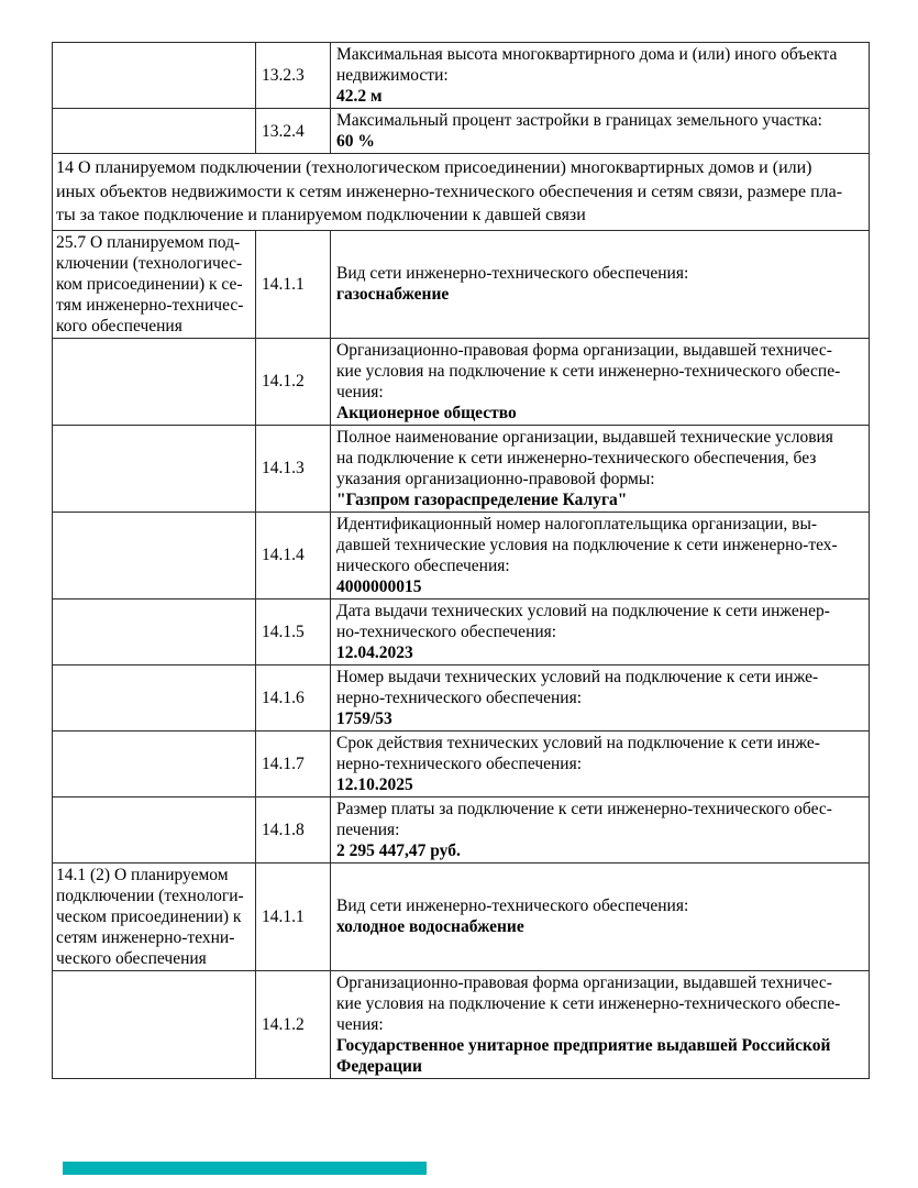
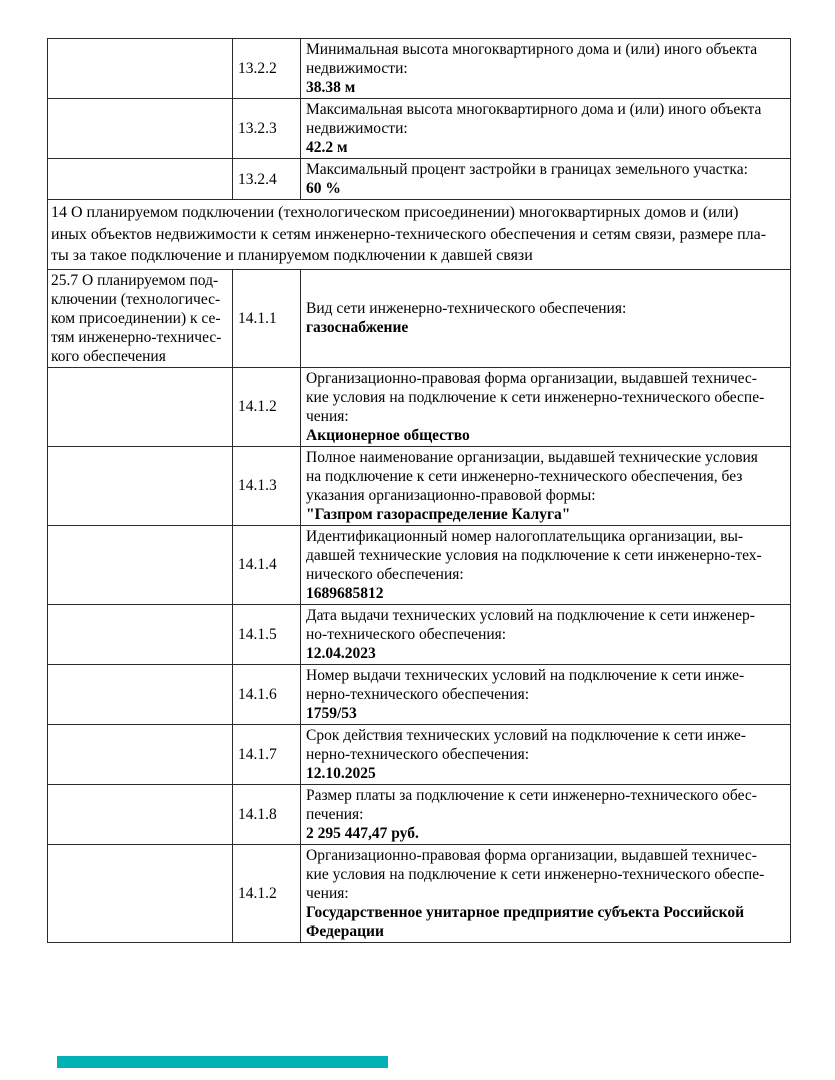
+ 	13.2.2	Минимальная высота многоквартирного дома и (или) иного объекта недвижимости:38.38 м
  	13.2.3	Максимальная высота многоквартирного дома и (или) иного объекта недвижимости:42.2 м
  	13.2.4	Максимальный процент застройки в границах земельного участка:60 %
  14 О планируемом подключении (технологическом присоединении) многоквартирных домов и (или) иных объектов недвижимости к сетям инженерно-технического обеспечения и сетям связи, размере пла- ты за такое подключение и планируемом подключении к давшей связи
  25.7 О планируемом под- ключении (технологичес- ком присоединении) к се- тям инженерно-техничес- кого обеспечения	14.1.1	Вид сети инженерно-технического обеспечения:газоснабжение
  	14.1.2	Организационно-правовая форма организации, выдавшей техничес- кие условия на подключение к сети инженерно-технического обеспе- чения:Акционерное общество
  	14.1.3	Полное наименование организации, выдавшей технические условия на подключение к сети инженерно-технического обеспечения, без указания организационно-правовой формы:"Газпром газораспределение Калуга"
- 	14.1.4	Идентификационный номер налогоплательщика организации, вы- давшей технические условия на подключение к сети инженерно-тех- нического обеспечения:4000000015
+ 	14.1.4	Идентификационный номер налогоплательщика организации, вы- давшей технические условия на подключение к сети инженерно-тех- нического обеспечения:1689685812
  	14.1.5	Дата выдачи технических условий на подключение к сети инженер- но-технического обеспечения:12.04.2023
  	14.1.6	Номер выдачи технических условий на подключение к сети инже- нерно-технического обеспечения:1759/53
  	14.1.7	Срок действия технических условий на подключение к сети инже- нерно-технического обеспечения:12.10.2025
  	14.1.8	Размер платы за подключение к сети инженерно-технического обес- печения:2 295 447,47 руб.
- 14.1 (2) О планируемом подключении (технологи- ческом присоединении) к сетям инженерно-техни- ческого обеспечения	14.1.1	Вид сети инженерно-технического обеспечения:холодное водоснабжение
- 	14.1.2	Организационно-правовая форма организации, выдавшей техничес- кие условия на подключение к сети инженерно-технического обеспе- чения:Государственное унитарное предприятие выдавшей Российской Федерации
+ 	14.1.2	Организационно-правовая форма организации, выдавшей техничес- кие условия на подключение к сети инженерно-технического обеспе- чения:Государственное унитарное предприятие субъекта Российской Федерации
